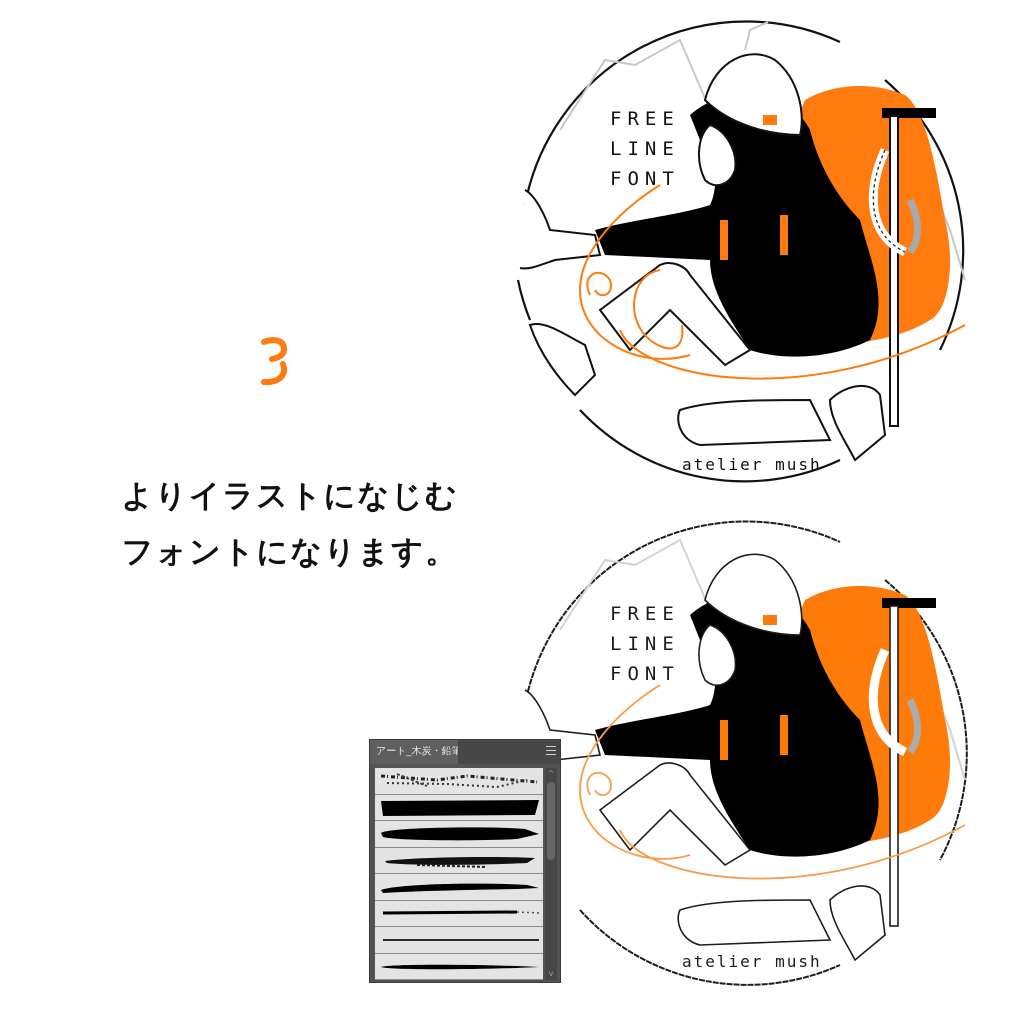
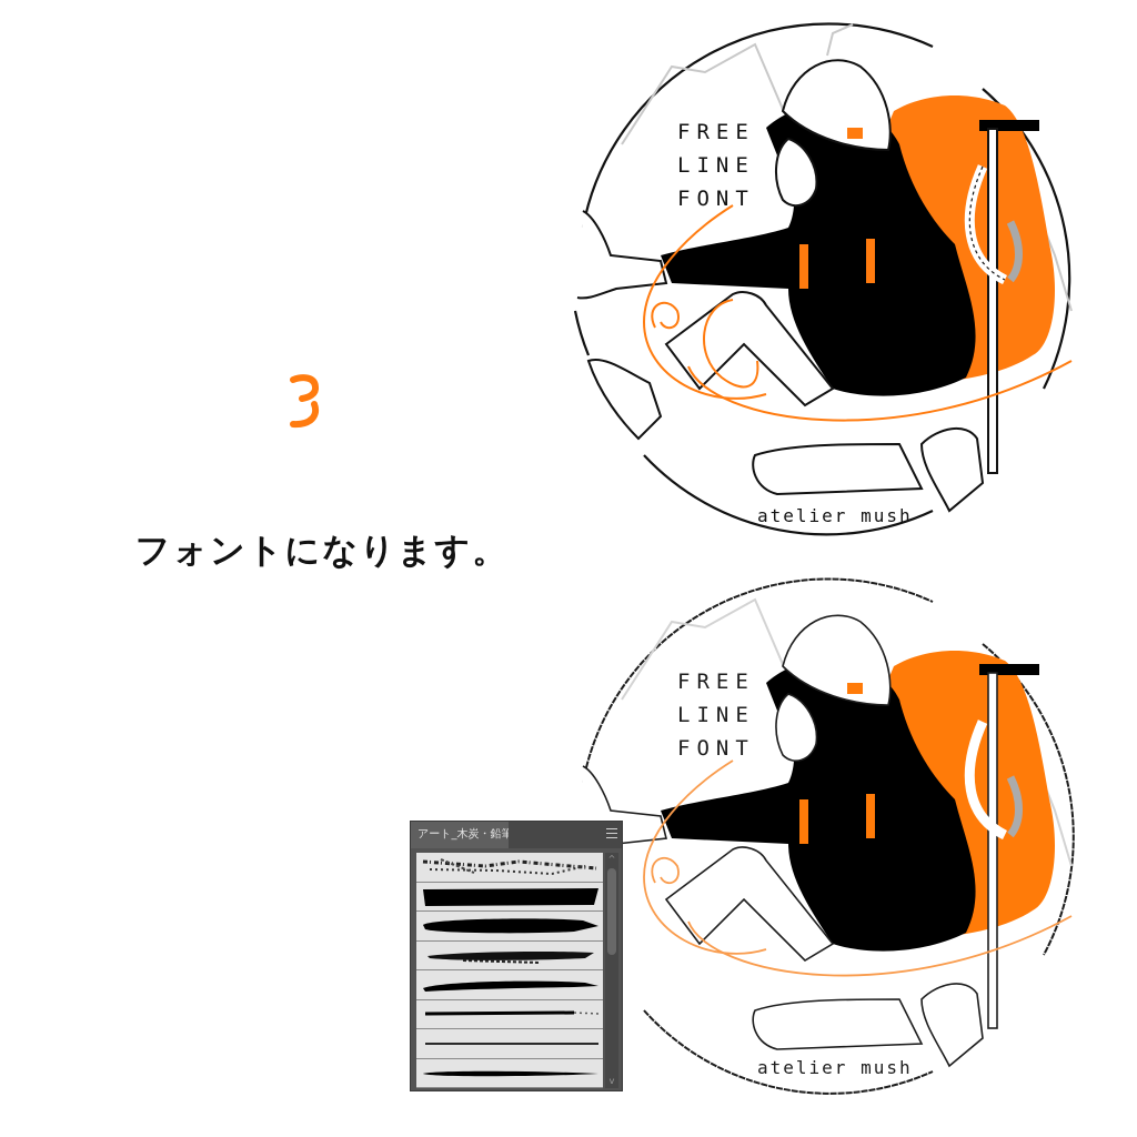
- よりイラストになじむ
  フォントになります。
  FREE
  LINE
  FONT
  atelier mush
  FREE
  LINE
  FONT
  atelier mush
  アート_木炭・鉛筆
  ^
  v
